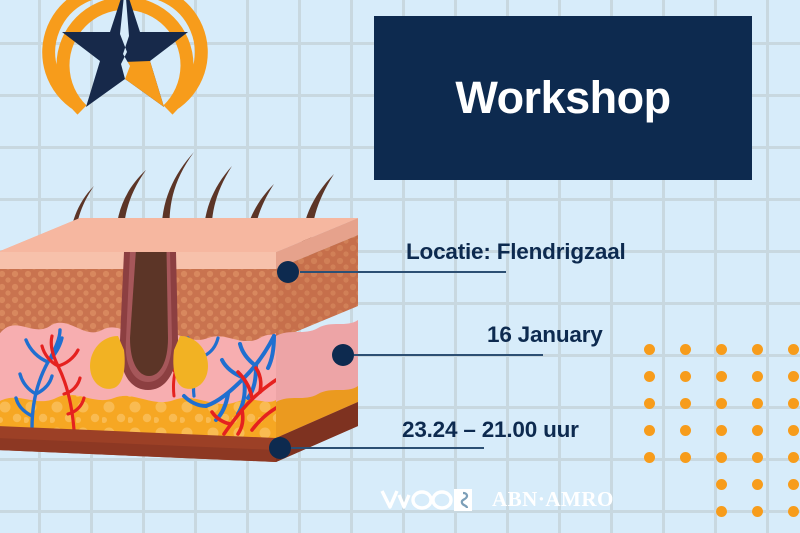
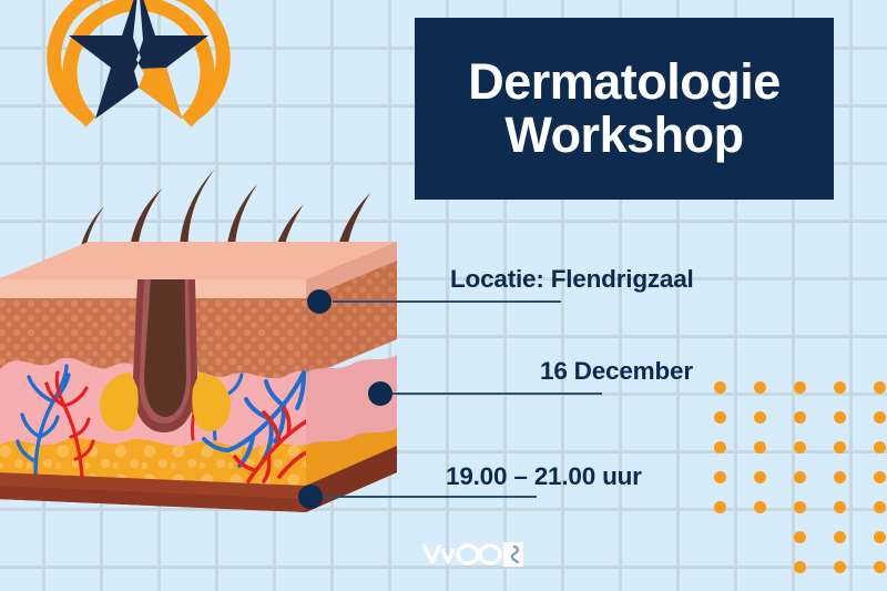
  Locatie: Flendrigzaal
- 16 January
+ 16 December
- 23.24 – 21.00 uur
+ 19.00 – 21.00 uur
+ Dermatologie
  Workshop
- ABN·AMRO
